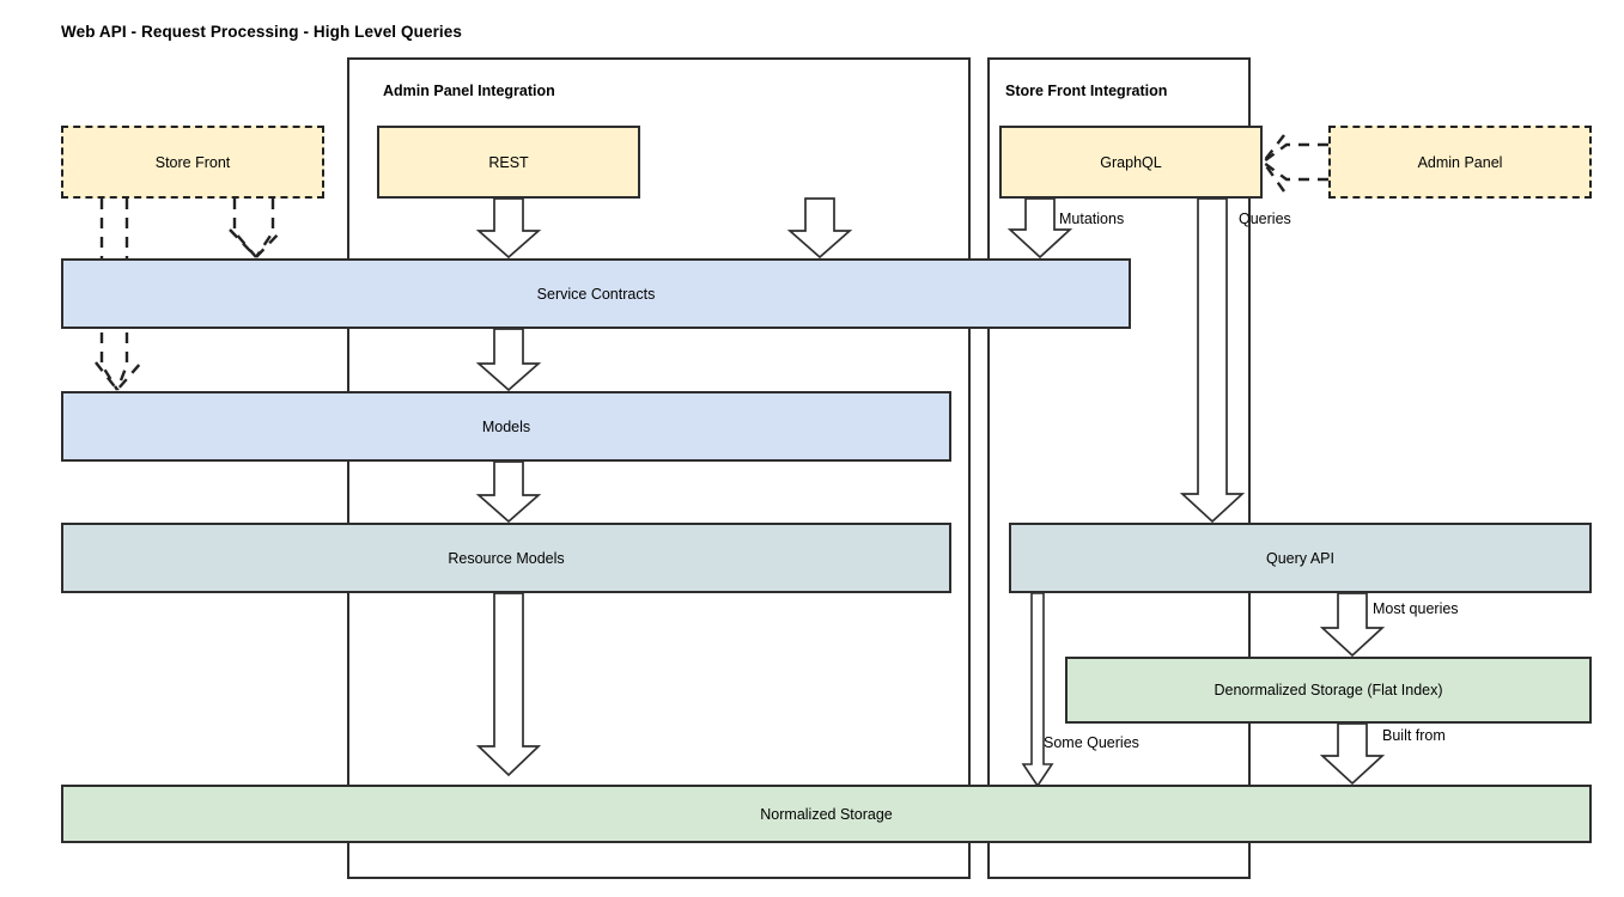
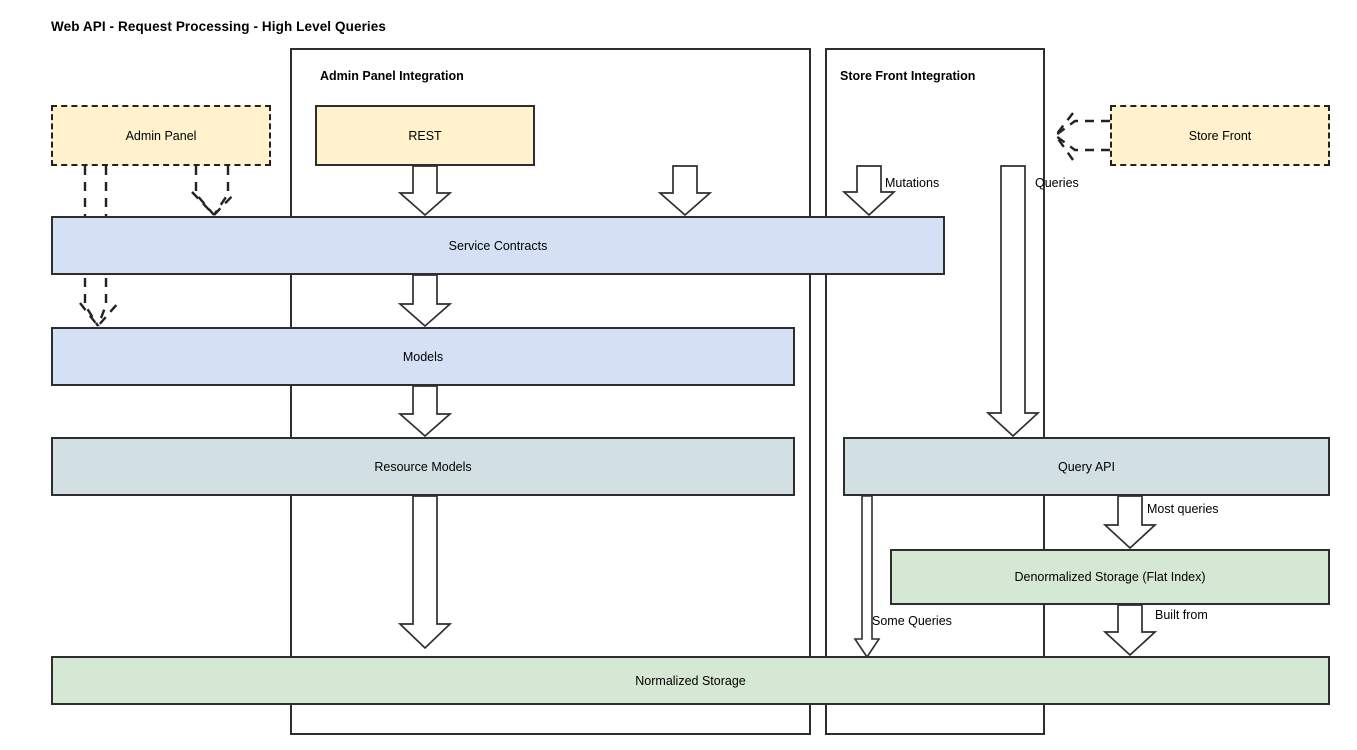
  Web API - Request Processing - High Level Queries
  Admin Panel Integration
  Store Front Integration
- Store Front
+ Admin Panel
  REST
- GraphQL
- Admin Panel
+ Store Front
  Service Contracts
  Models
  Resource Models
  Query API
  Denormalized Storage (Flat Index)
  Normalized Storage
  Mutations
  Queries
  Most queries
  Some Queries
  Built from
